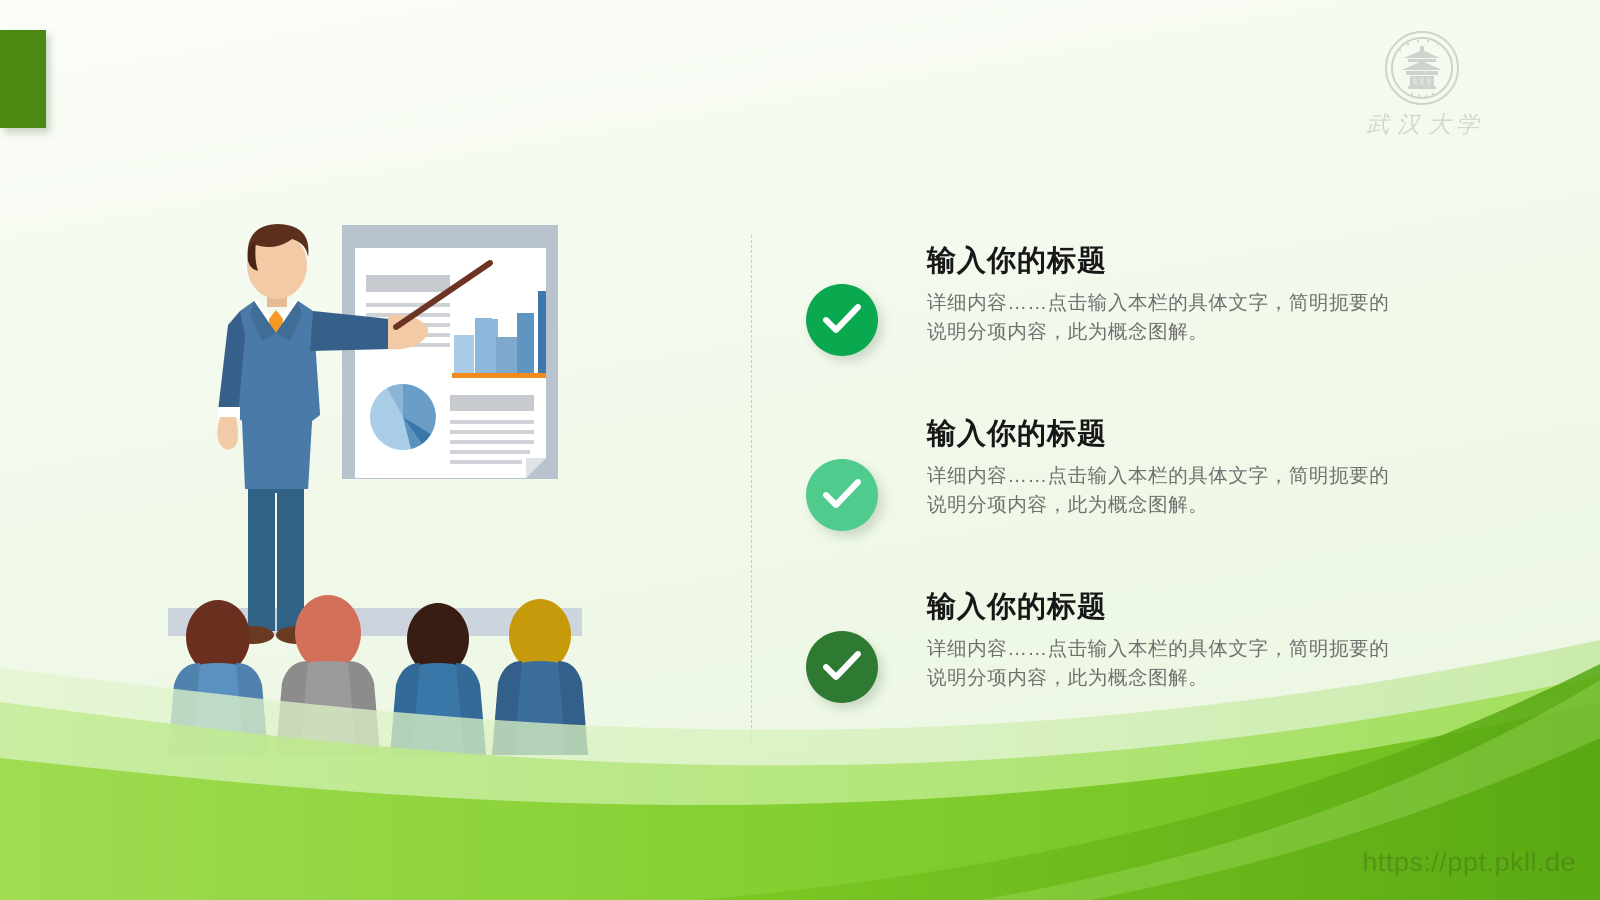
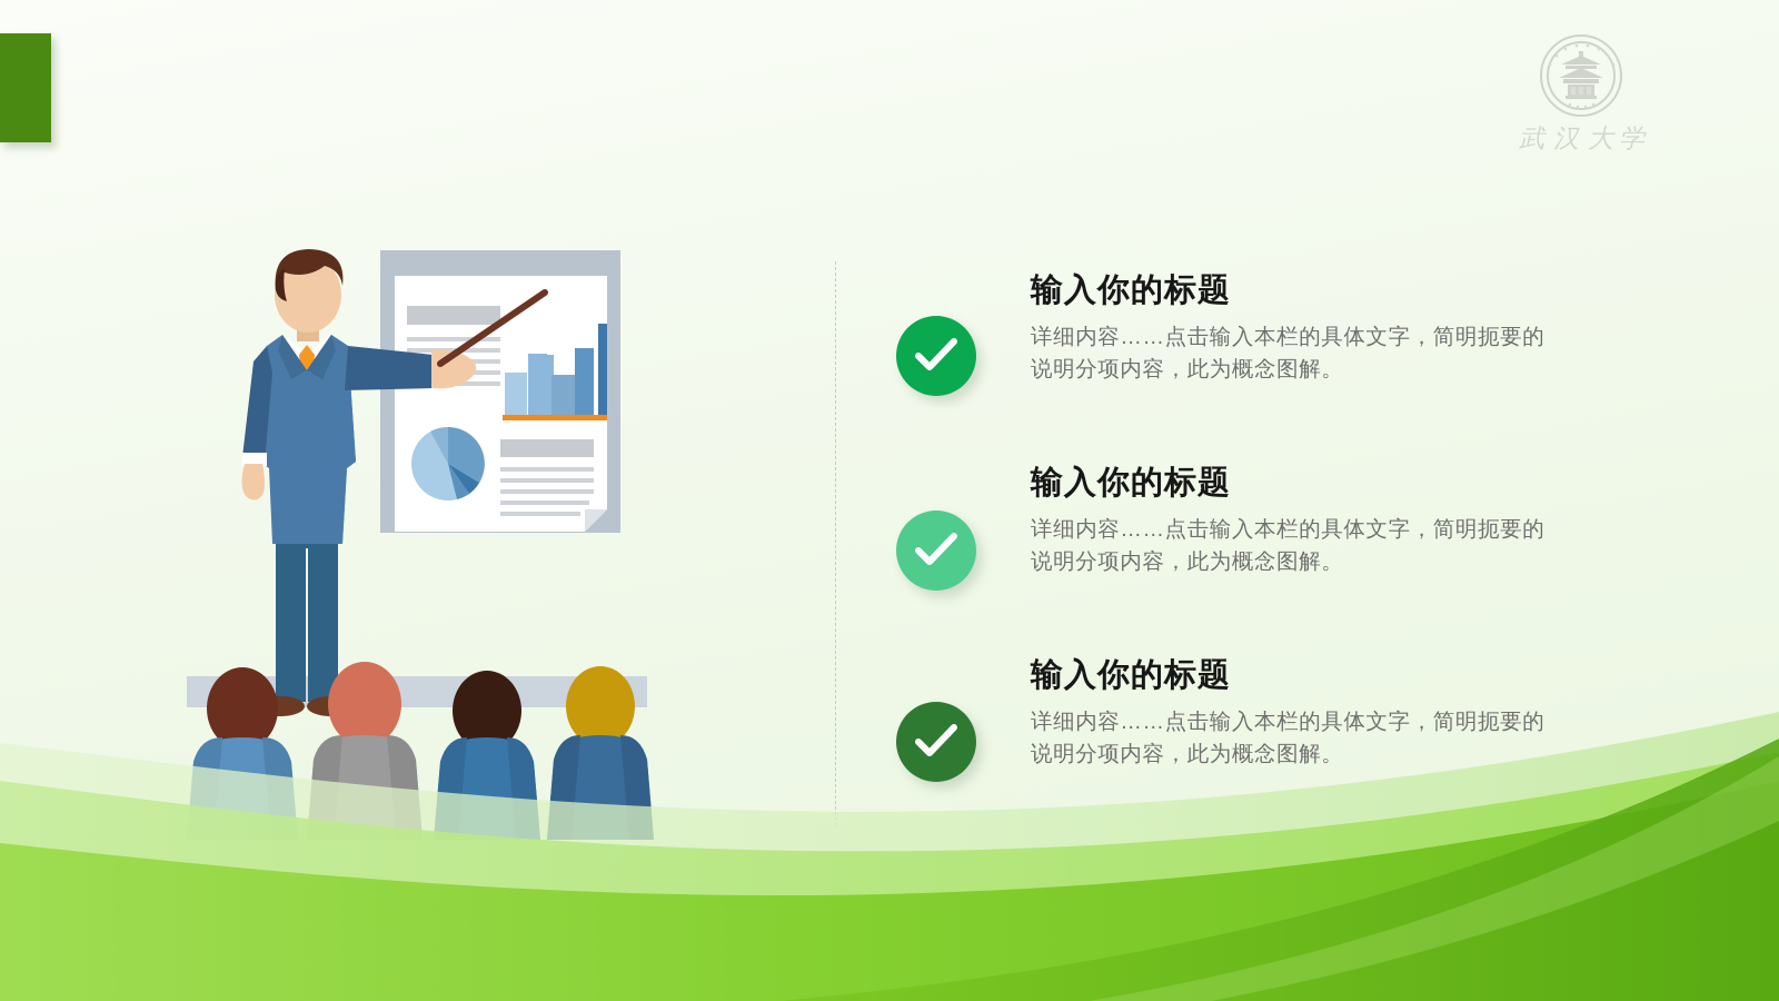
  武
  汉
  大
  学
  输入你的标题
  详细内容……点击输入本栏的具体文字，简明扼要的说明分项内容，此为概念图解。
  输入你的标题
  详细内容……点击输入本栏的具体文字，简明扼要的说明分项内容，此为概念图解。
  输入你的标题
  详细内容……点击输入本栏的具体文字，简明扼要的说明分项内容，此为概念图解。
- https://ppt.pkll.de
